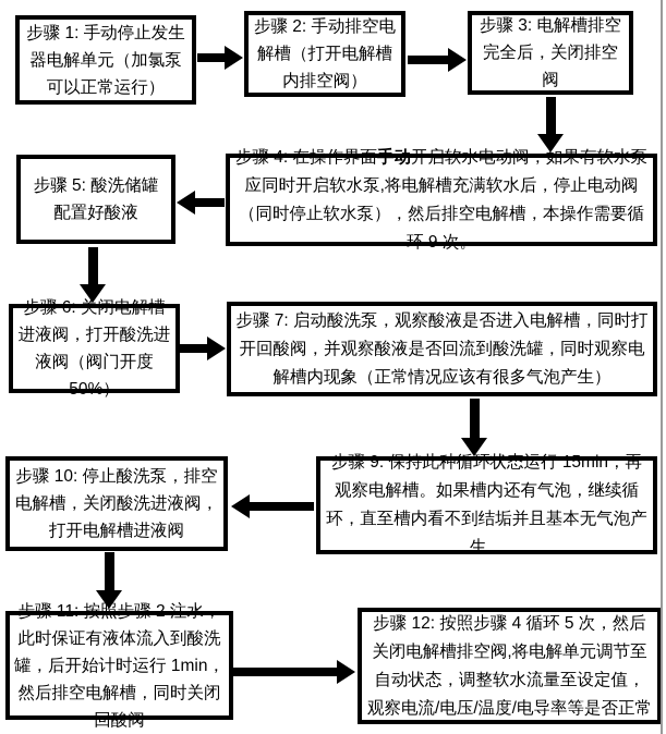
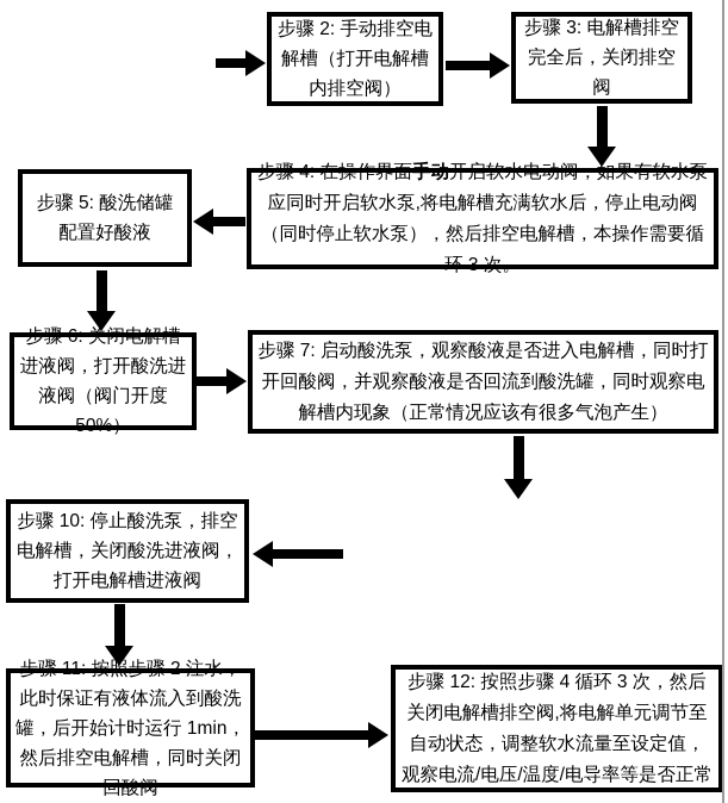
- 步骤 1: 手动停止发生器电解单元（加氯泵可以正常运行）
  步骤 2: 手动排空电解槽（打开电解槽内排空阀）
  步骤 3: 电解槽排空完全后，关闭排空阀
- 步骤 4: 在操作界面手动开启软水电动阀，如果有软水泵应同时开启软水泵,将电解槽充满软水后，停止电动阀（同时停止软水泵），然后排空电解槽，本操作需要循环 9 次。
+ 步骤 4: 在操作界面手动开启软水电动阀，如果有软水泵应同时开启软水泵,将电解槽充满软水后，停止电动阀（同时停止软水泵），然后排空电解槽，本操作需要循环 3 次。
  步骤 5: 酸洗储罐配置好酸液
  步骤 6: 关闭电解槽进液阀，打开酸洗进液阀（阀门开度 50%）
  步骤 7: 启动酸洗泵，观察酸液是否进入电解槽，同时打开回酸阀，并观察酸液是否回流到酸洗罐，同时观察电解槽内现象（正常情况应该有很多气泡产生）
- 步骤 9: 保持此种循环状态运行 15min，再观察电解槽。如果槽内还有气泡，继续循环，直至槽内看不到结垢并且基本无气泡产生。
  步骤 10: 停止酸洗泵，排空电解槽，关闭酸洗进液阀，打开电解槽进液阀
  步骤 11: 按照步骤 2 注水，此时保证有液体流入到酸洗罐，后开始计时运行 1min，然后排空电解槽，同时关闭回酸阀
- 步骤 12: 按照步骤 4 循环 5 次，然后关闭电解槽排空阀,将电解单元调节至自动状态，调整软水流量至设定值，观察电流/电压/温度/电导率等是否正常
+ 步骤 12: 按照步骤 4 循环 3 次，然后关闭电解槽排空阀,将电解单元调节至自动状态，调整软水流量至设定值，观察电流/电压/温度/电导率等是否正常
